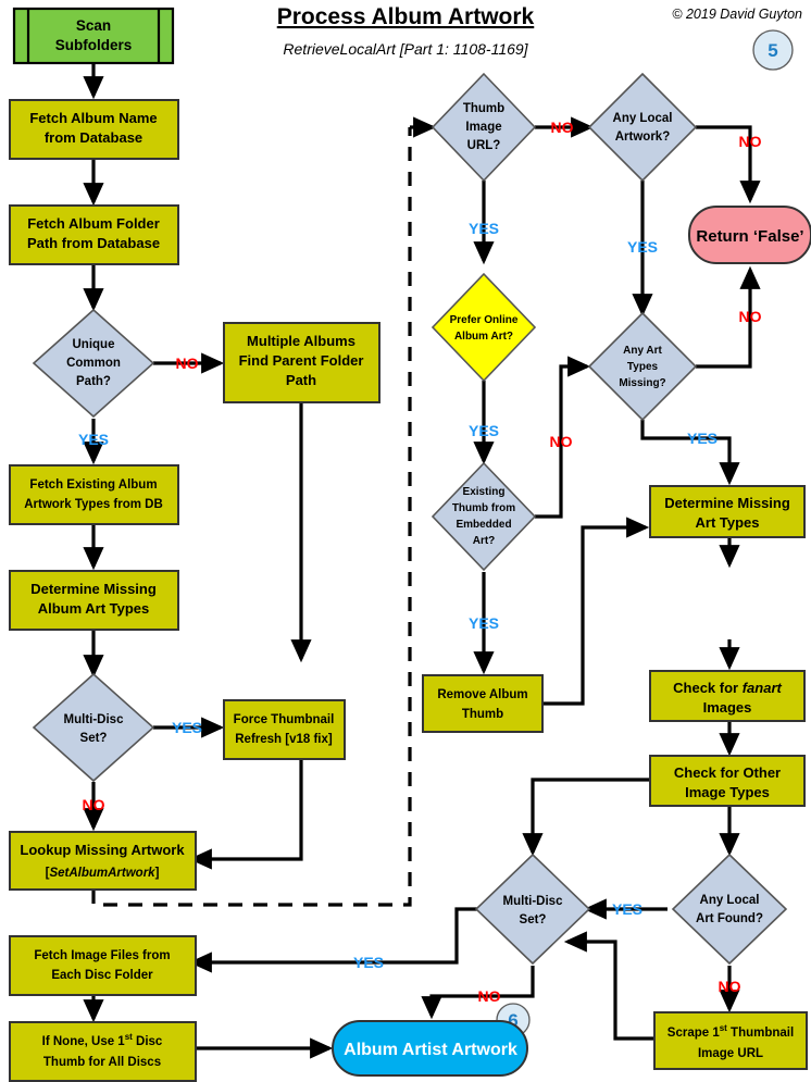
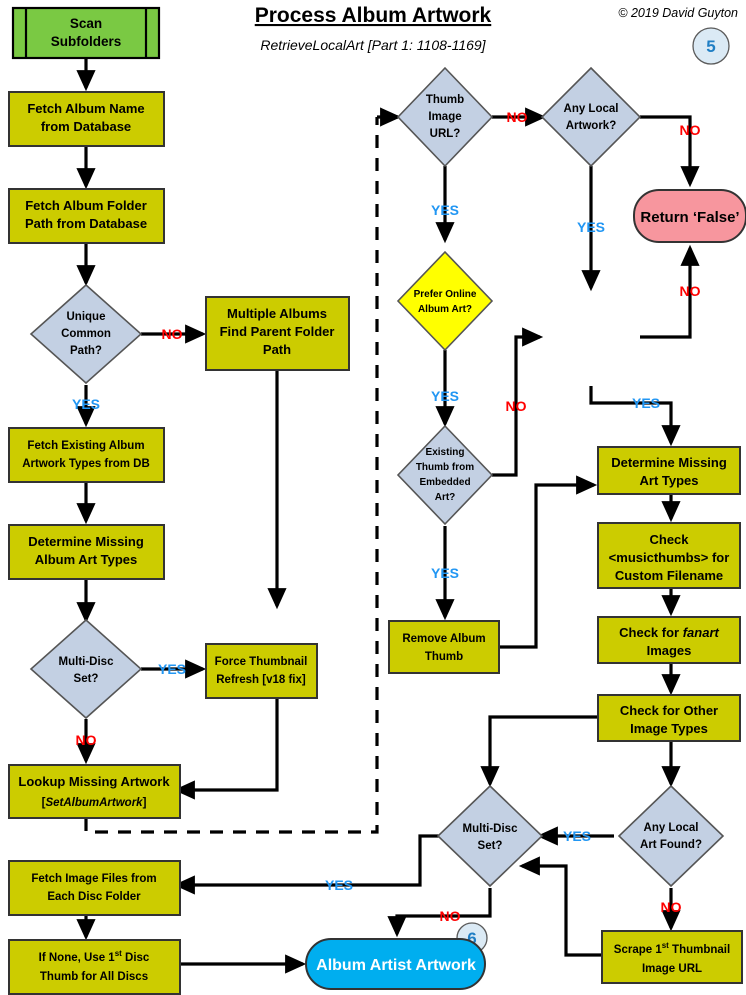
  Process Album Artwork
  RetrieveLocalArt [Part 1: 1108-1169]
  © 2019 David Guyton
  5
  Scan
  Subfolders
  Fetch Album Name
  from Database
  Fetch Album Folder
  Path from Database
  Unique
  Common
  Path?
  NO
  YES
  Multiple Albums
  Find Parent Folder
  Path
  Fetch Existing Album
  Artwork Types from DB
  Determine Missing
  Album Art Types
  Multi-Disc
  Set?
  YES
  NO
  Force Thumbnail
  Refresh [v18 fix]
  Lookup Missing Artwork
  [SetAlbumArtwork]
  Fetch Image Files from
  Each Disc Folder
  If None, Use 1st Disc
  Thumb for All Discs
  Thumb
  Image
  URL?
  NO
  YES
  Any Local
  Artwork?
  NO
  YES
  Return ‘False’
  NO
  Prefer Online
  Album Art?
  YES
  NO
- Any Art
- Types
- Missing?
  YES
  Existing
  Thumb from
  Embedded
  Art?
  YES
  Remove Album
  Thumb
  Determine Missing
  Art Types
+ Check
+ <musicthumbs> for
+ Custom Filename
  Check for fanart
  Images
  Check for Other
  Image Types
  Multi-Disc
  Set?
  YES
  YES
  NO
  Any Local
  Art Found?
  NO
  Scrape 1st Thumbnail
  Image URL
  6
  Album Artist Artwork
